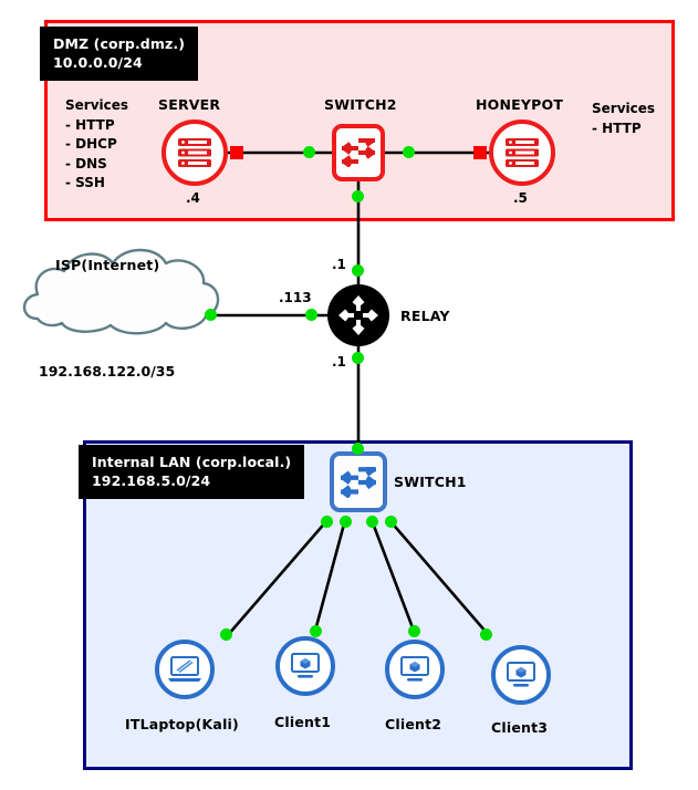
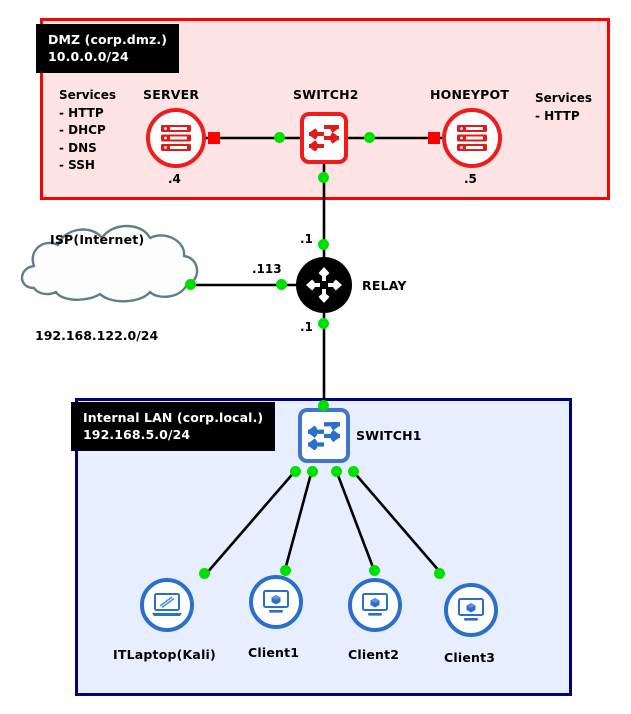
  SERVER
  .4
  Services
  - HTTP
  - DHCP
  - DNS
  - SSH
  SWITCH2
  HONEYPOT
  .5
  Services
  - HTTP
  ISP(Internet)
- 192.168.122.0/35
+ 192.168.122.0/24
  .113
  RELAY
  .1
  .1
  SWITCH1
  ITLaptop(Kali)
  Client1
  Client2
  Client3
  DMZ (corp.dmz.)
  10.0.0.0/24
  Internal LAN (corp.local.)
  192.168.5.0/24
